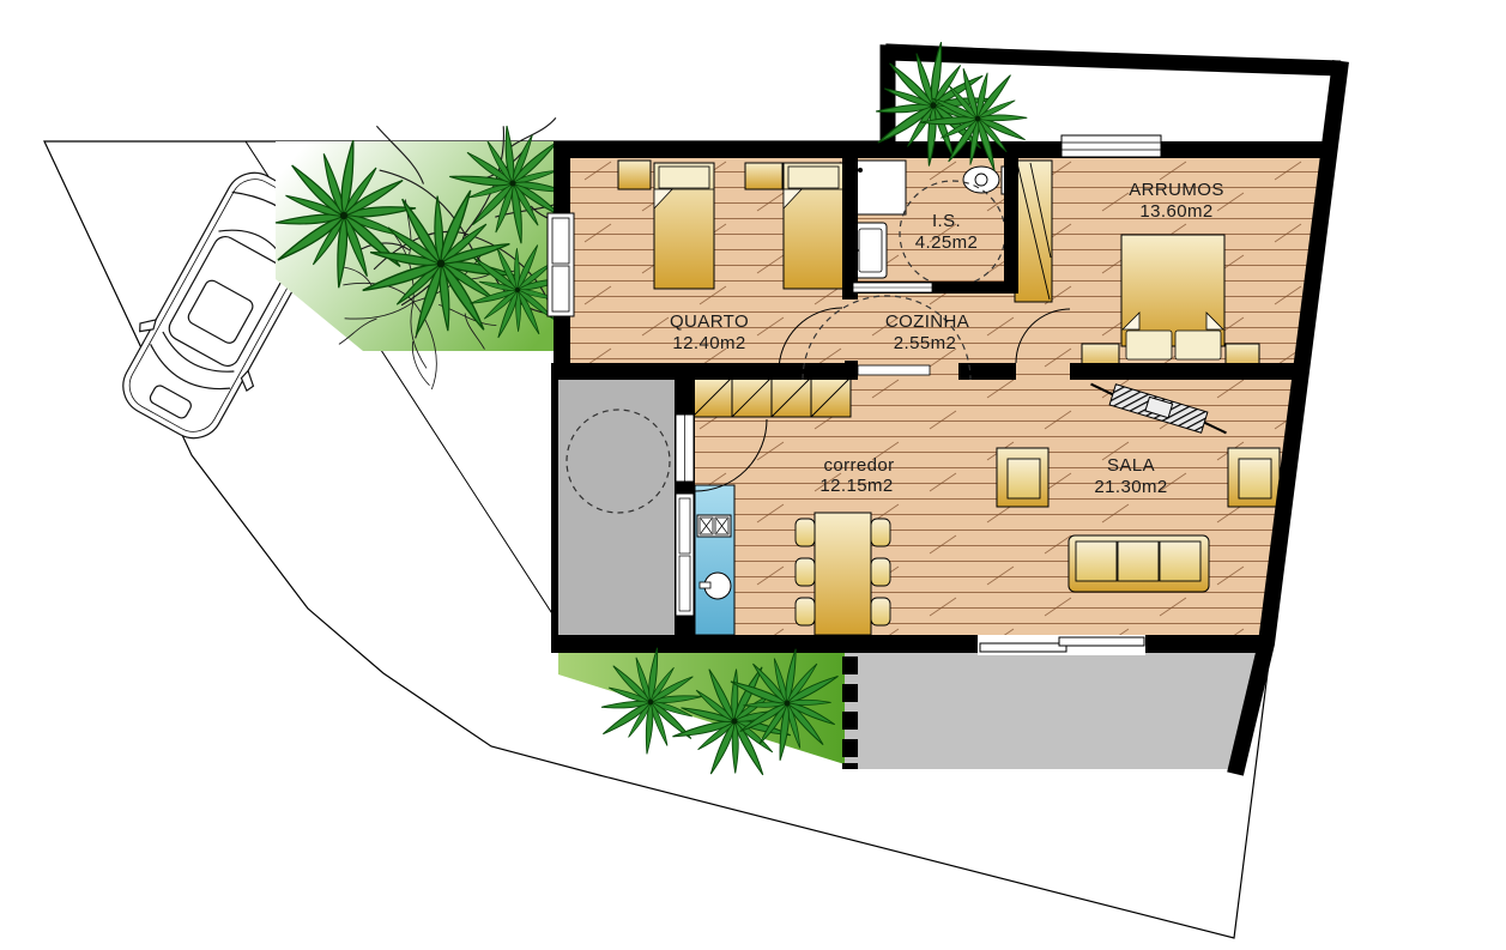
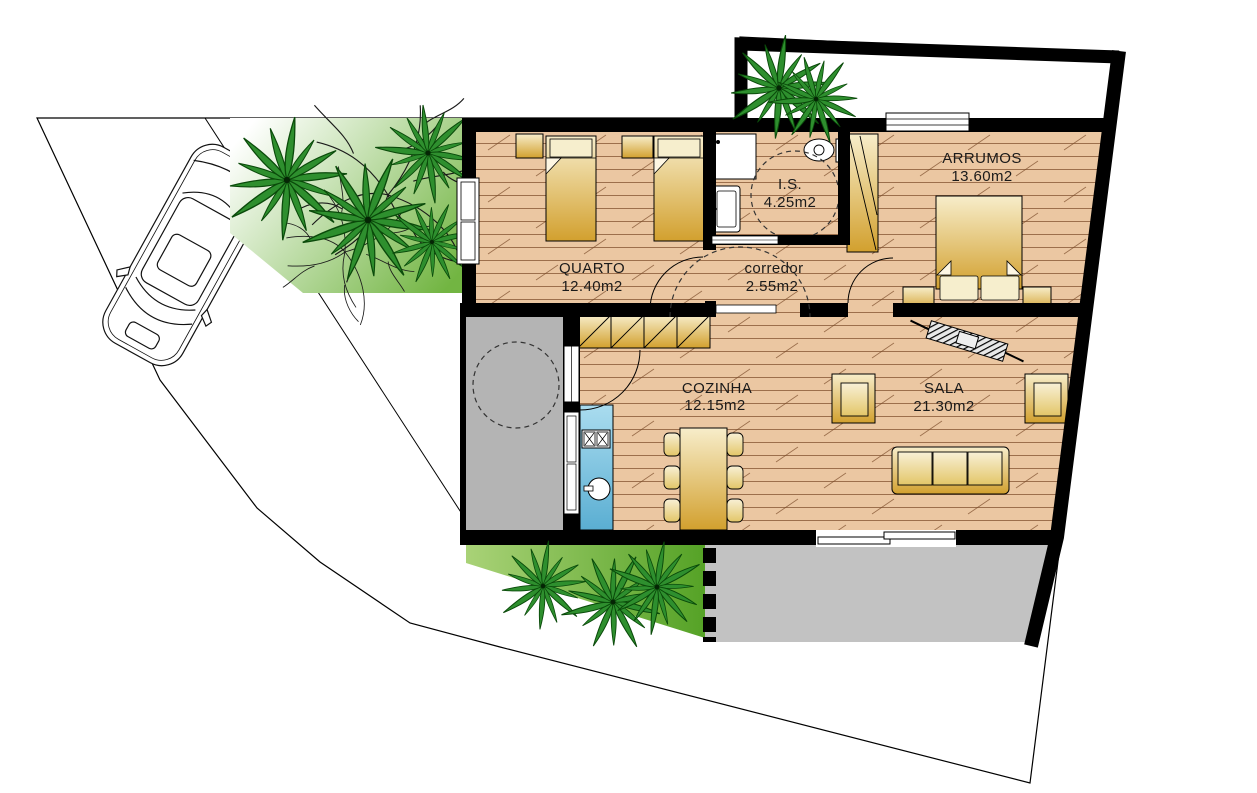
  QUARTO
  12.40m2
  I.S.
  4.25m2
- COZINHA
+ corredor
  2.55m2
  ARRUMOS
  13.60m2
- corredor
+ COZINHA
  12.15m2
  SALA
  21.30m2
